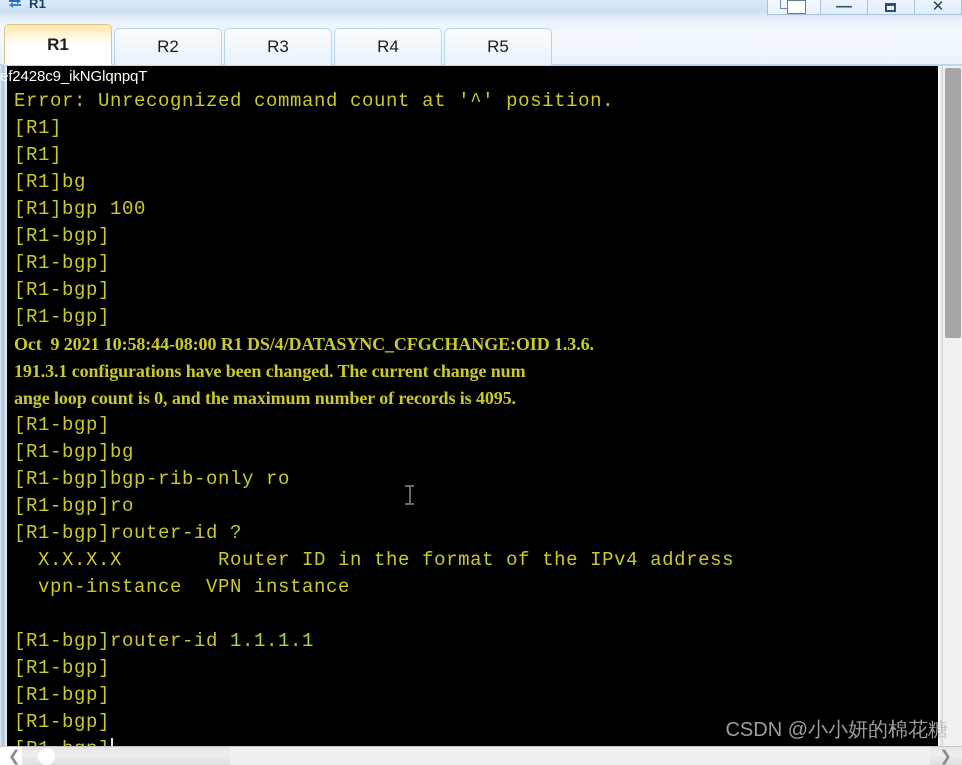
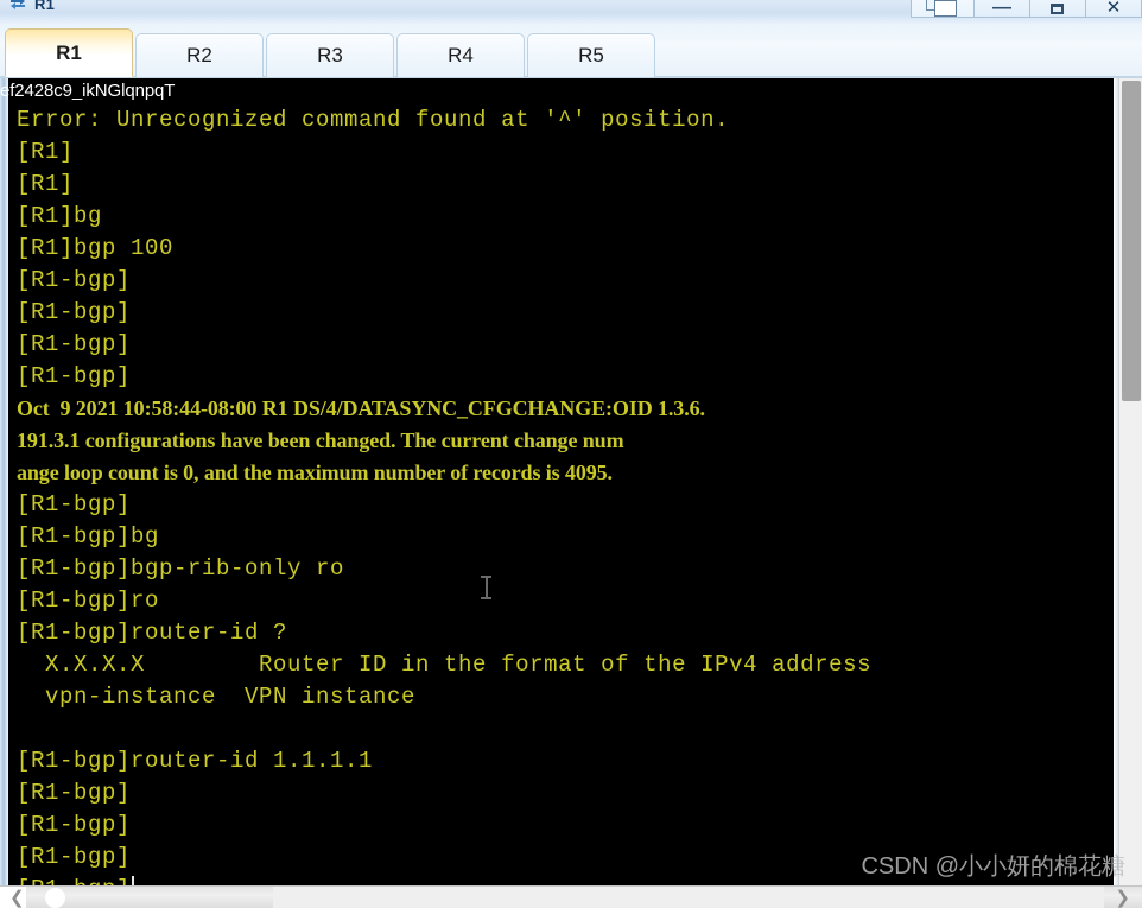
  R1
  —
  ✕
  R1
  R2
  R3
  R4
  R5
  ef2428c9_ikNGlqnpqT
- Error: Unrecognized command count at '^' position.
+ Error: Unrecognized command found at '^' position.
  [R1]
  [R1]
  [R1]bg
  [R1]bgp 100
  [R1-bgp]
  [R1-bgp]
  [R1-bgp]
  [R1-bgp]
  Oct 9 2021 10:58:44-08:00 R1 DS/4/DATASYNC_CFGCHANGE:OID 1.3.6.
  191.3.1 configurations have been changed. The current change num
  ange loop count is 0, and the maximum number of records is 4095.
  [R1-bgp]
  [R1-bgp]bg
  [R1-bgp]bgp-rib-only ro
  [R1-bgp]ro
  [R1-bgp]router-id ?
  X.X.X.X Router ID in the format of the IPv4 address
  vpn-instance VPN instance
  [R1-bgp]router-id 1.1.1.1
  [R1-bgp]
  [R1-bgp]
  [R1-bgp]
  CSDN @小小妍的棉花糖
  ❮
  ❯
